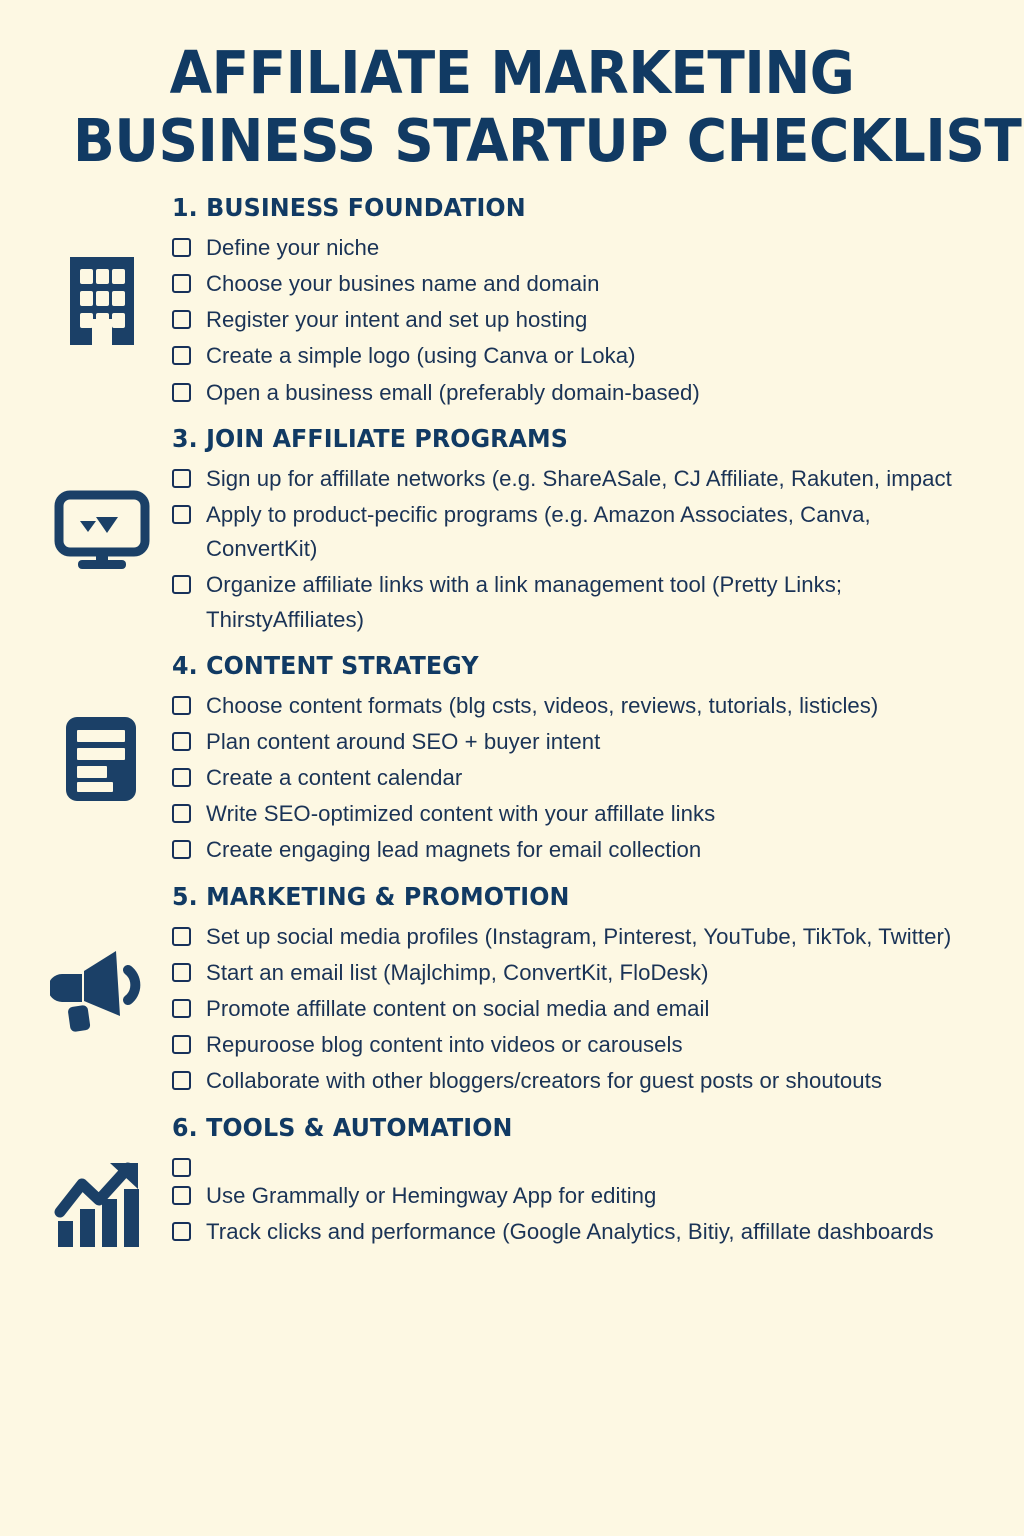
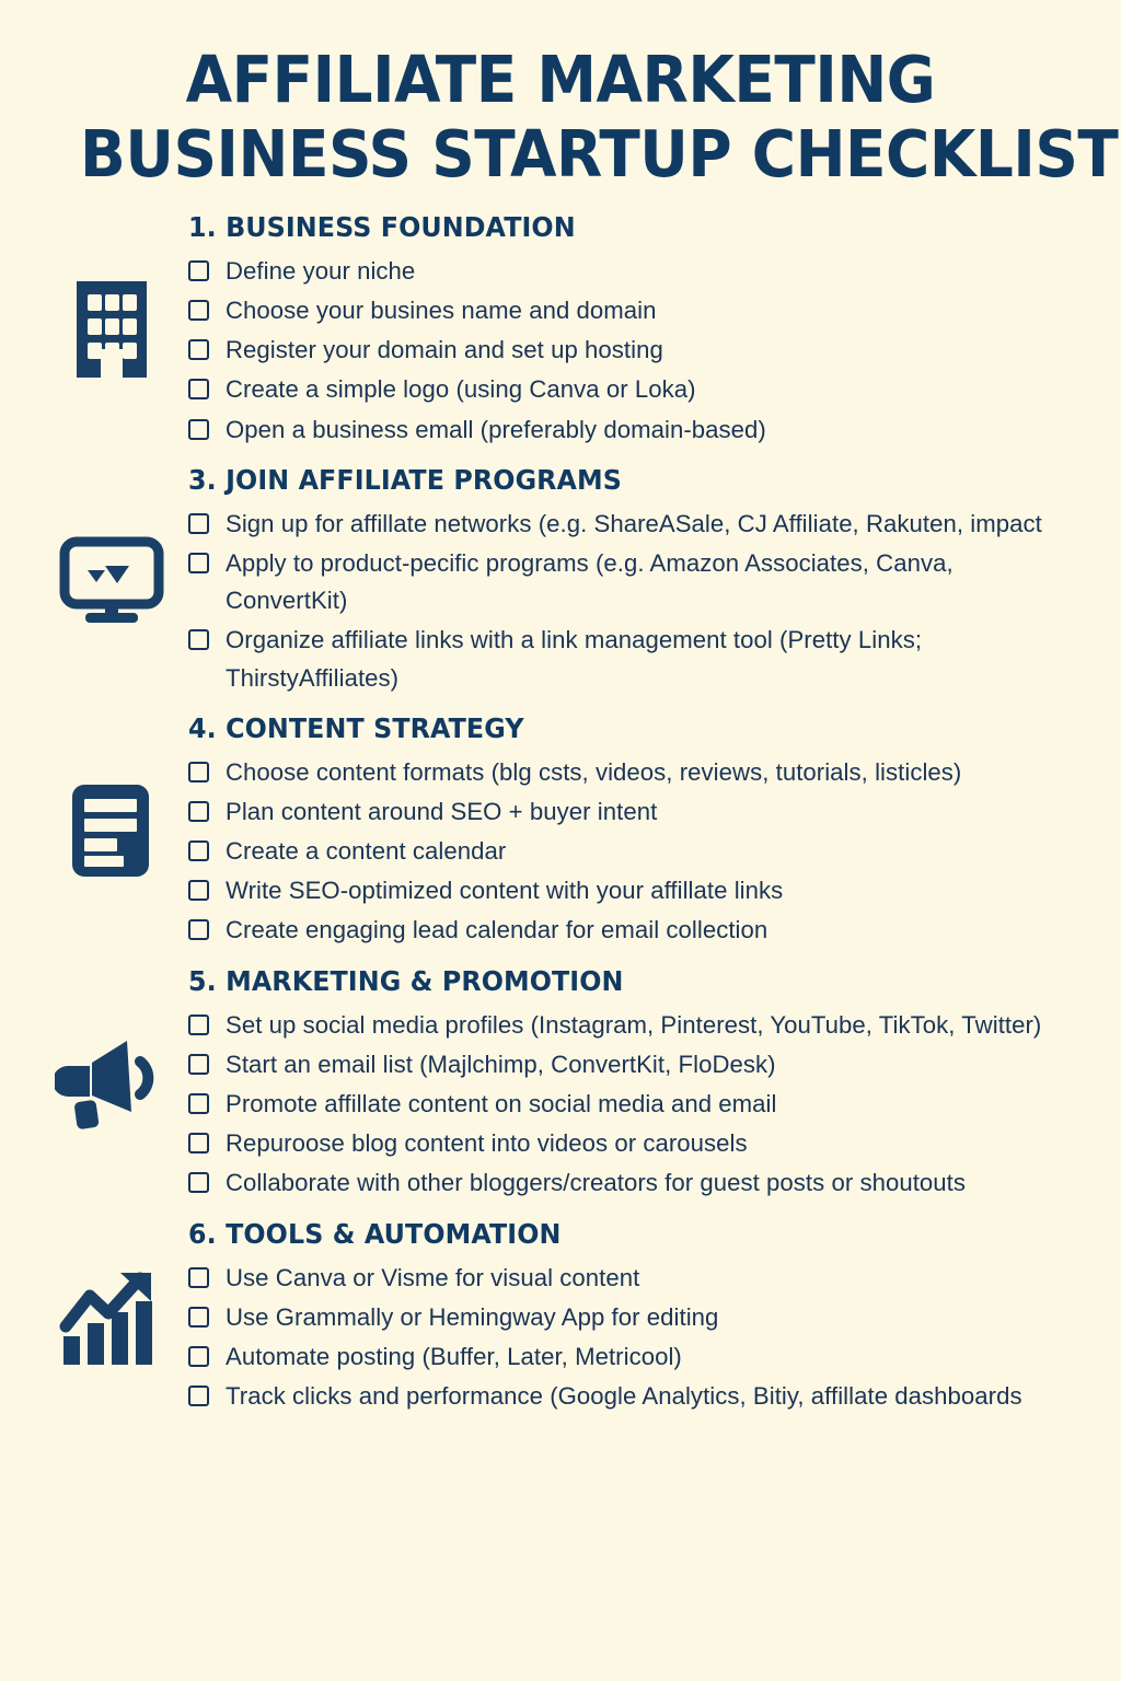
  AFFILIATE MARKETING
  BUSINESS STARTUP CHECKLIST
  1. BUSINESS FOUNDATION
  Define your niche
  Choose your busines name and domain
- Register your intent and set up hosting
+ Register your domain and set up hosting
  Create a simple logo (using Canva or Loka)
  Open a business emall (preferably domain-based)
  3. JOIN AFFILIATE PROGRAMS
  Sign up for affillate networks (e.g. ShareASale, CJ Affiliate, Rakuten, impact
  Apply to product-pecific programs (e.g. Amazon Associates, Canva, ConvertKit)
  Organize affiliate links with a link management tool (Pretty Links; ThirstyAffiliates)
  4. CONTENT STRATEGY
  Choose content formats (blg csts, videos, reviews, tutorials, listicles)
  Plan content around SEO + buyer intent
  Create a content calendar
  Write SEO-optimized content with your affillate links
- Create engaging lead magnets for email collection
+ Create engaging lead calendar for email collection
  5. MARKETING & PROMOTION
  Set up social media profiles (Instagram, Pinterest, YouTube, TikTok, Twitter)
  Start an email list (Majlchimp, ConvertKit, FloDesk)
  Promote affillate content on social media and email
  Repuroose blog content into videos or carousels
  Collaborate with other bloggers/creators for guest posts or shoutouts
  6. TOOLS & AUTOMATION
+ Use Canva or Visme for visual content
  Use Grammally or Hemingway App for editing
+ Automate posting (Buffer, Later, Metricool)
  Track clicks and performance (Google Analytics, Bitiy, affillate dashboards
